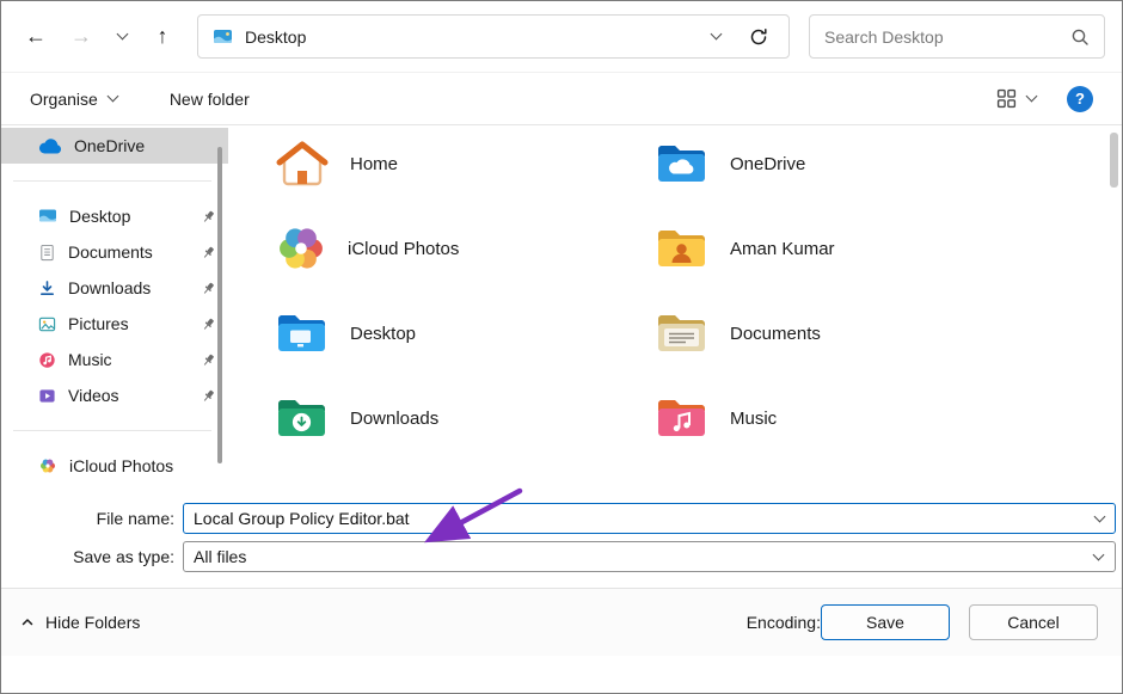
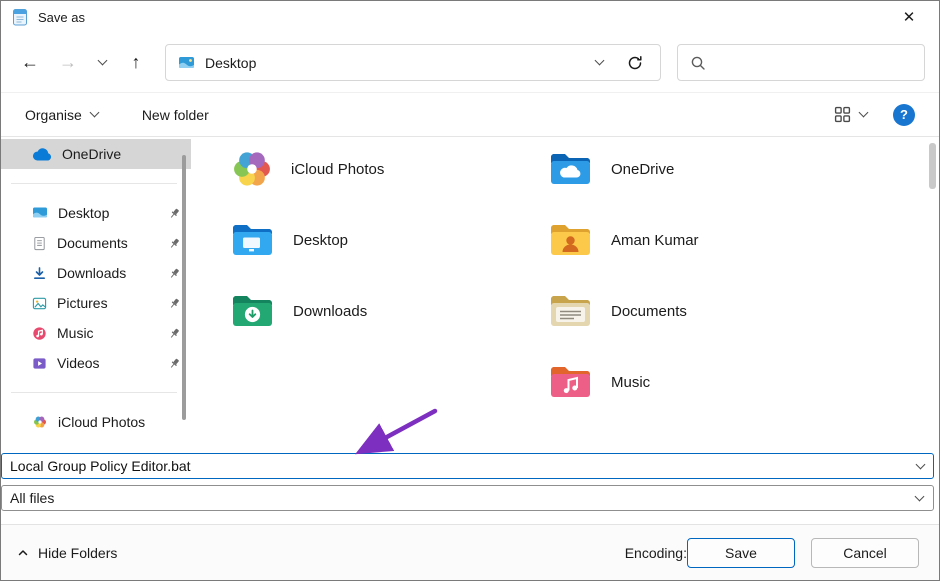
+ Save as
+ ✕
  ←
  →
  ↑
  Desktop
- Search Desktop
  Organise
  New folder
  ?
  OneDrive
  Desktop
  Documents
  Downloads
  Pictures
  Music
  Videos
  iCloud Photos
- Home
  iCloud Photos
  Desktop
  Downloads
  OneDrive
  Aman Kumar
  Documents
  Music
- File name:
  Local Group Policy Editor.bat
- Save as type:
  All files
  Hide Folders
  Encoding:
  Save
  Cancel
